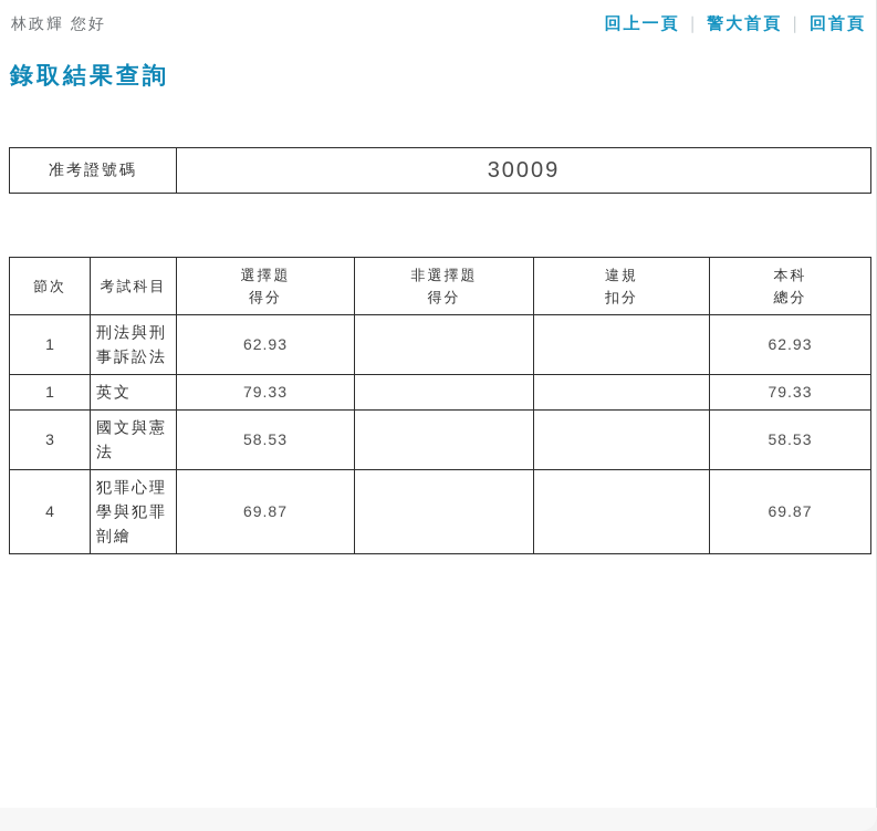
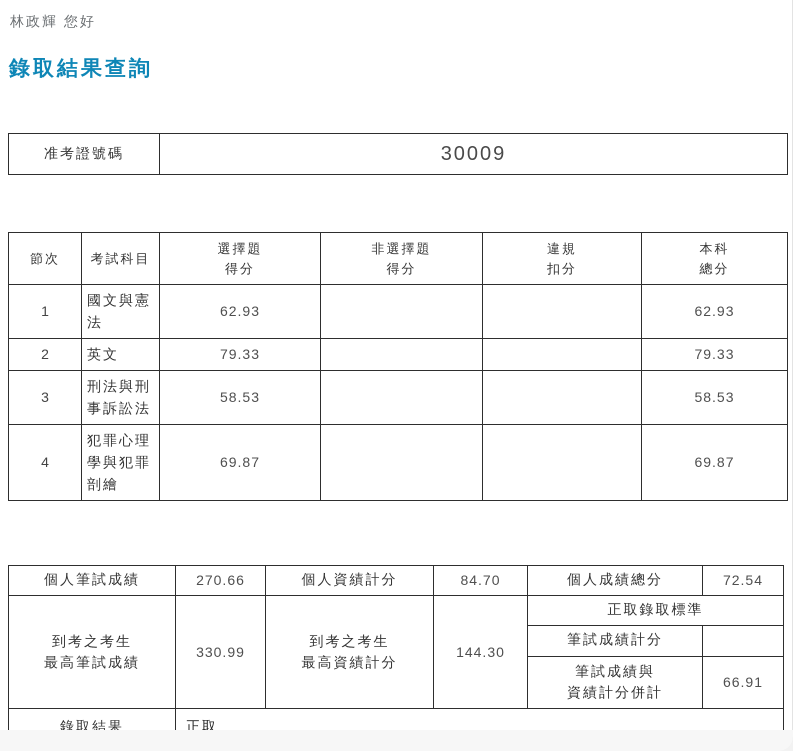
  林政輝 您好
- 回上一頁 ｜ 警大首頁 ｜ 回首頁
  錄取結果查詢
  准考證號碼	30009
  節次	考試科目	選擇題 得分	非選擇題 得分	違規 扣分	本科 總分
- 1	刑法與刑事訴訟法	62.93			62.93
+ 1	國文與憲法	62.93			62.93
- 1	英文	79.33			79.33
+ 2	英文	79.33			79.33
- 3	國文與憲法	58.53			58.53
+ 3	刑法與刑事訴訟法	58.53			58.53
  4	犯罪心理學與犯罪剖繪	69.87			69.87
+ 個人筆試成績	270.66	個人資績計分	84.70	個人成績總分	72.54
+ 到考之考生 最高筆試成績	330.99	到考之考生 最高資績計分	144.30	正取錄取標準
+ 筆試成績計分
+ 筆試成績與 資績計分併計	66.91
+ 錄取結果	正取
